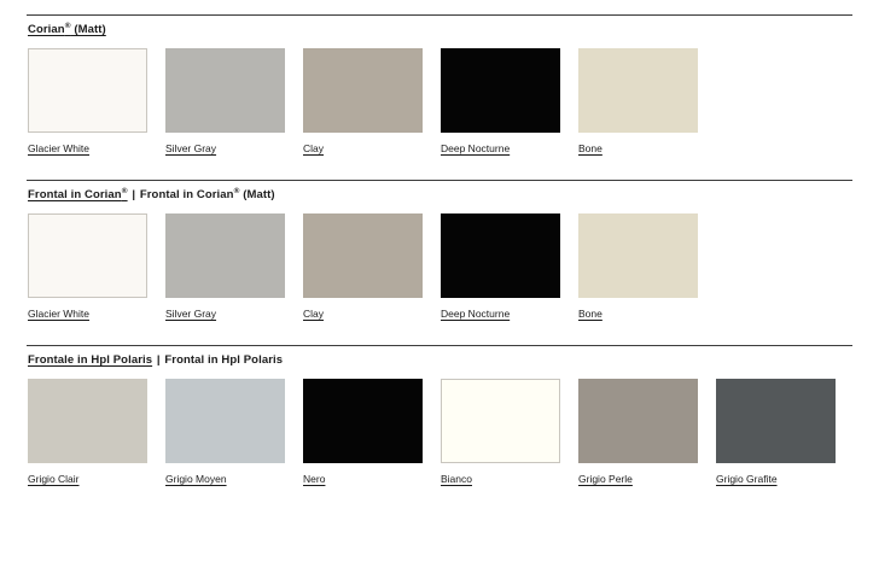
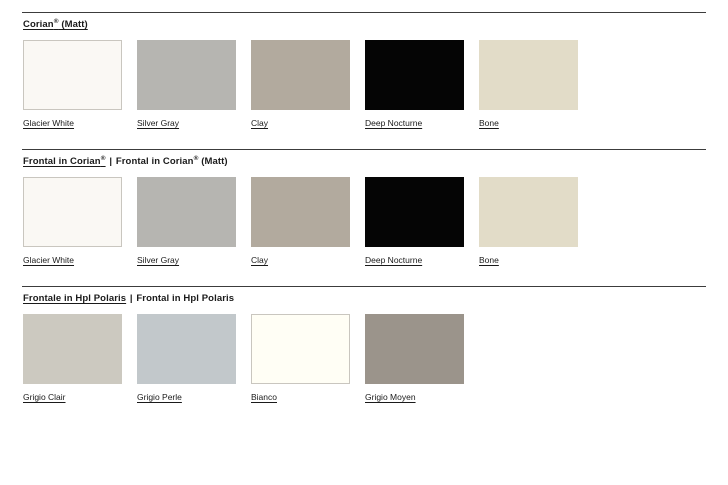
  Corian (Matt)
  Glacier White
  Silver Gray
  Clay
  Deep Nocturne
  Bone
  Frontal in Corian | Frontal in Corian (Matt)
  Glacier White
  Silver Gray
  Clay
  Deep Nocturne
  Bone
  Frontale in Hpl Polaris | Frontal in Hpl Polaris
  Grigio Clair
- Grigio Moyen
+ Grigio Perle
- Nero
  Bianco
- Grigio Perle
+ Grigio Moyen
- Grigio Grafite
